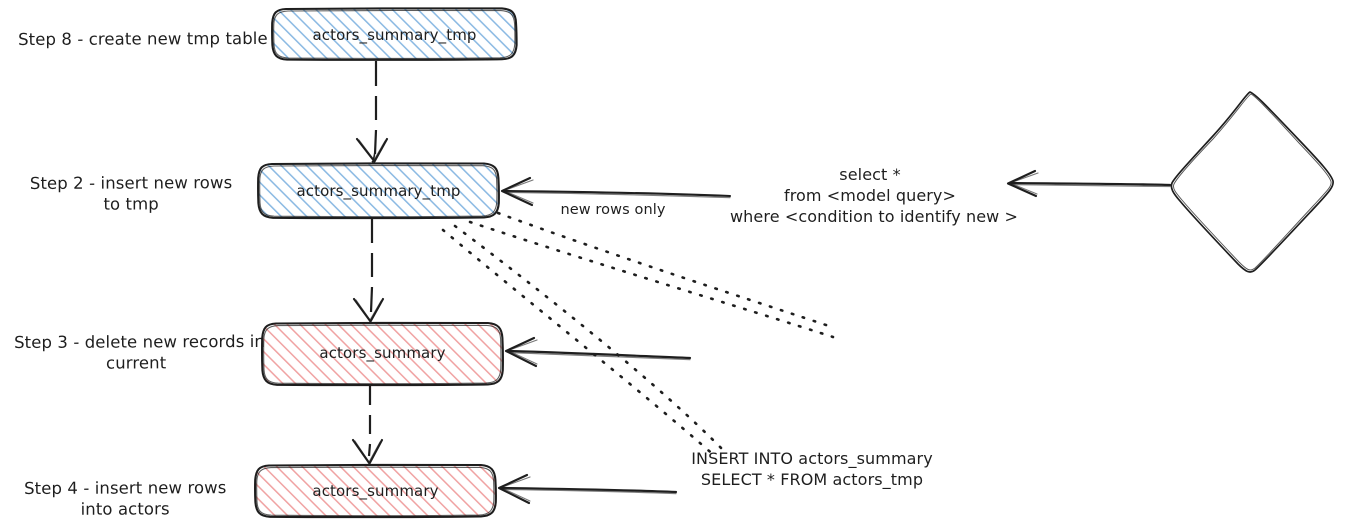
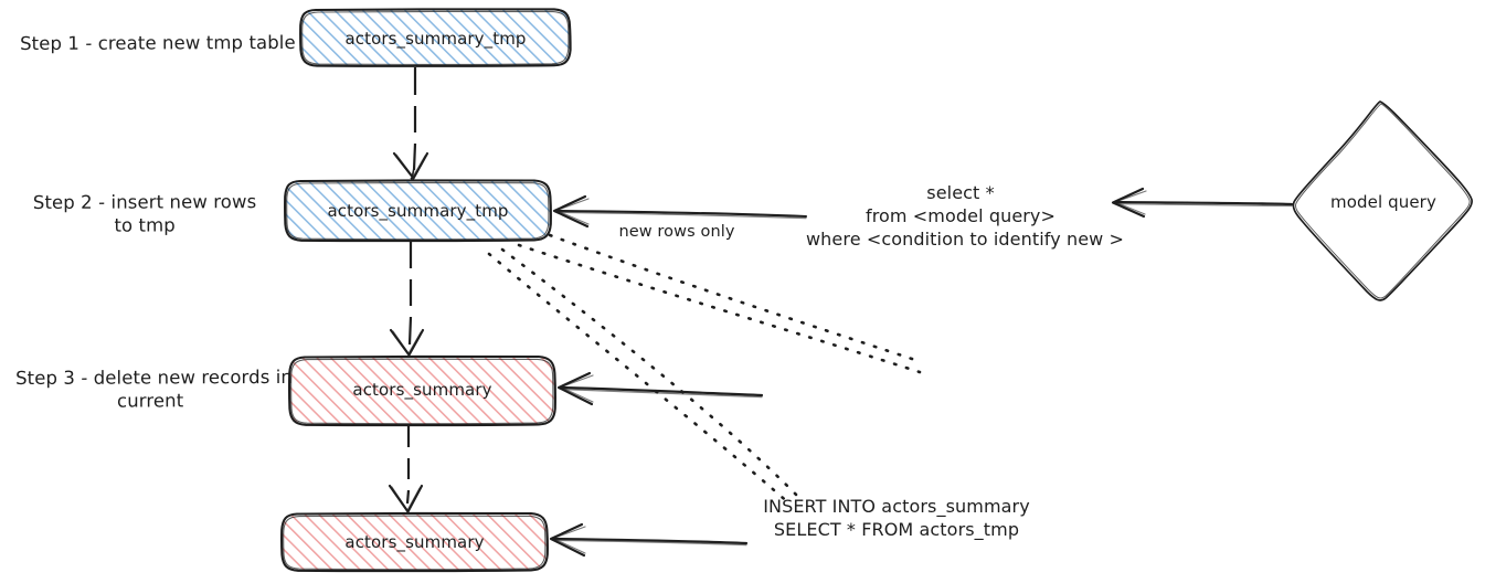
- Step 8 - create new tmp table
+ Step 1 - create new tmp table
  Step 2 - insert new rows
  to tmp
  Step 3 - delete new records in
  current
- Step 4 - insert new rows
- into actors
  actors_summary_tmp
  actors_summary_tmp
  actors_summary
  actors_summary
+ model query
  new rows only
  select *
  from <model query>
  where <condition to identify new >
  INSERT INTO actors_summary
  SELECT * FROM actors_tmp
